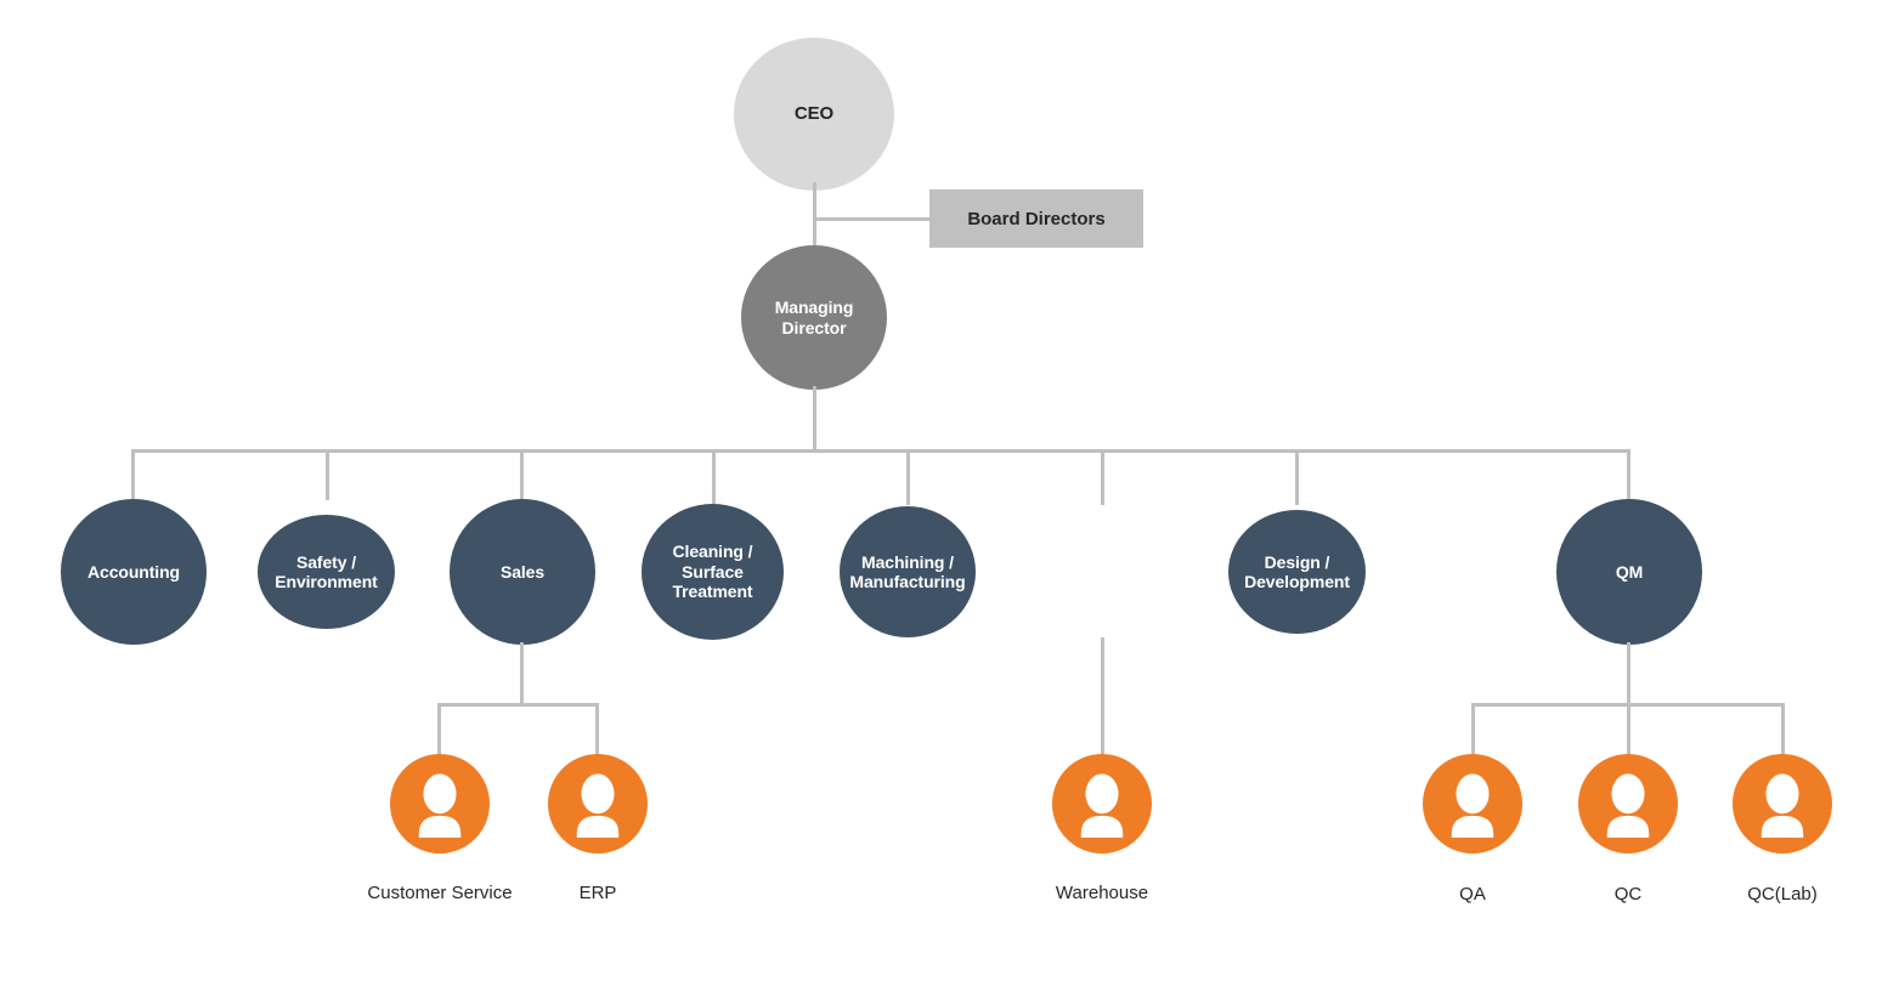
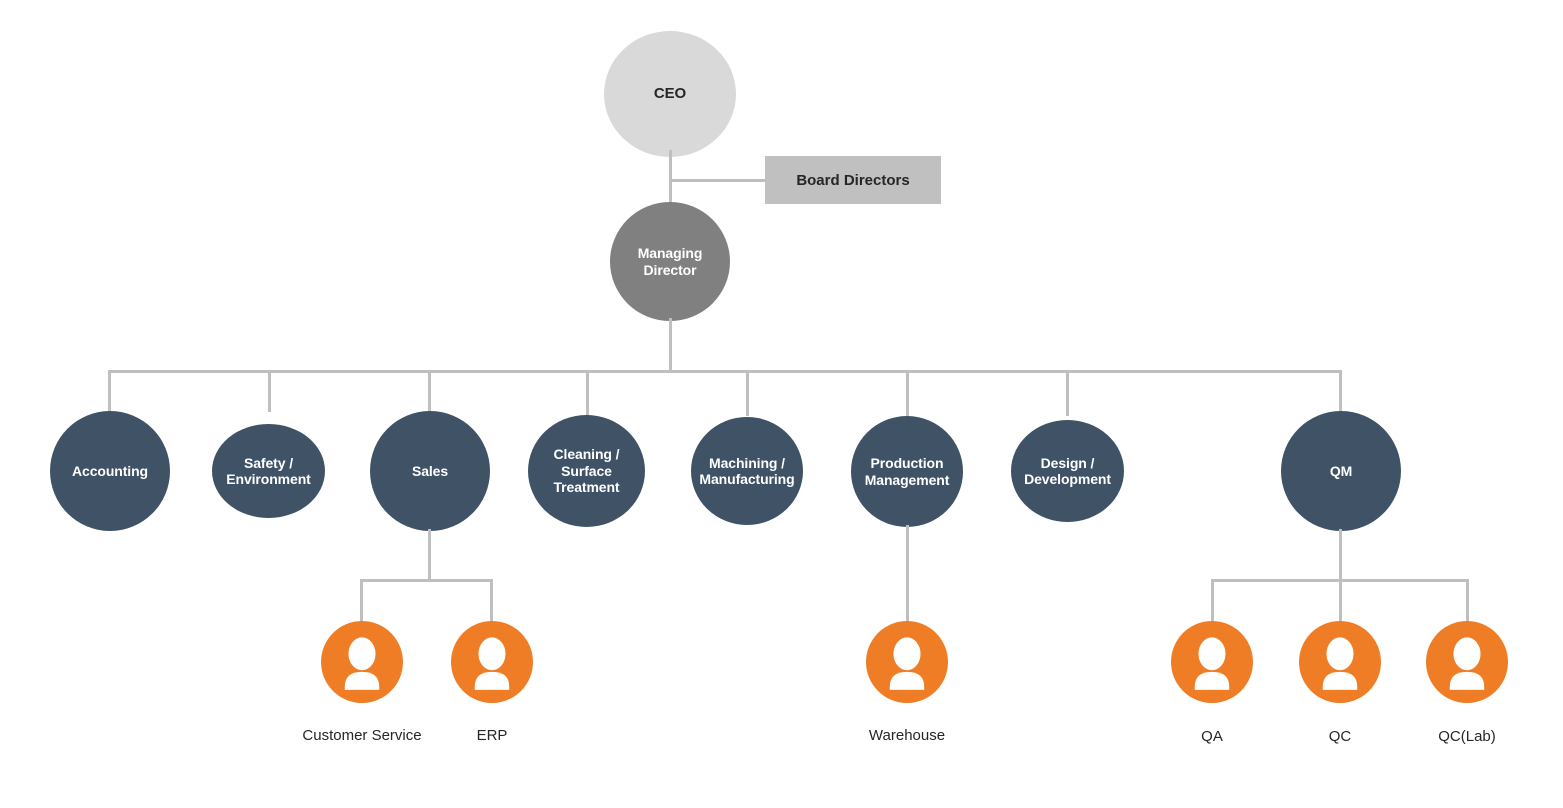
  CEO
  Board Directors
  Managing
  Director
  Accounting
  Safety /
  Environment
  Sales
  Cleaning /
  Surface
  Treatment
  Machining /
  Manufacturing
+ Production
+ Management
  Design /
  Development
  QM
  Customer Service
  ERP
  Warehouse
  QA
  QC
  QC(Lab)
